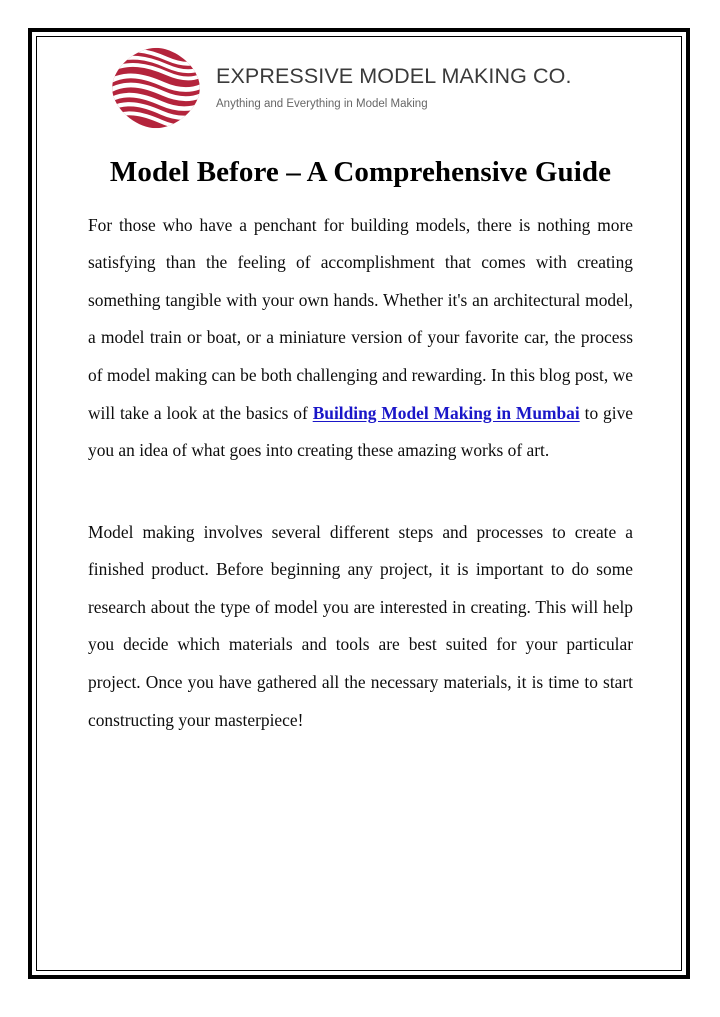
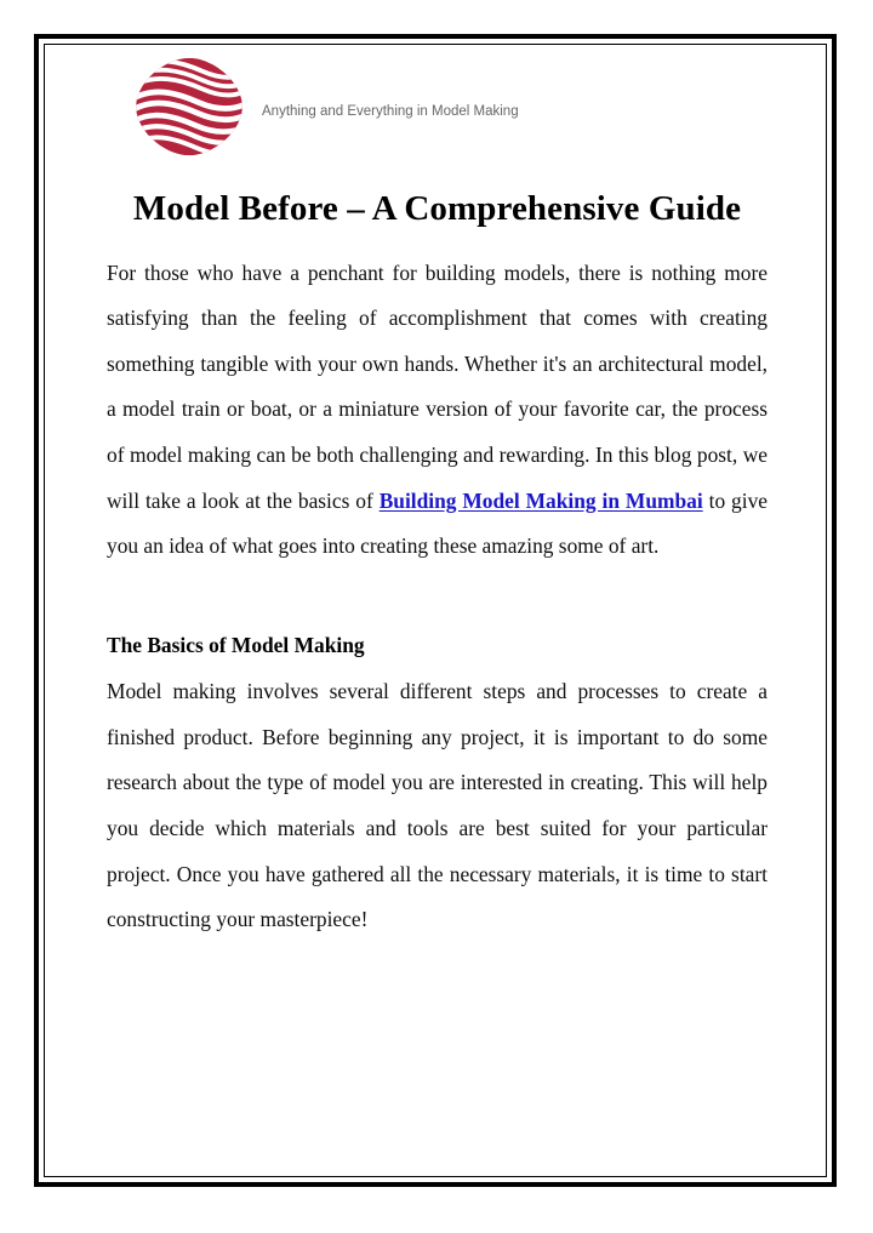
- EXPRESSIVE MODEL MAKING CO.
  Anything and Everything in Model Making
  Model Before – A Comprehensive Guide
- For those who have a penchant for building models, there is nothing more satisfying than the feeling of accomplishment that comes with creating something tangible with your own hands. Whether it's an architectural model, a model train or boat, or a miniature version of your favorite car, the process of model making can be both challenging and rewarding. In this blog post, we will take a look at the basics of Building Model Making in Mumbai to give you an idea of what goes into creating these amazing works of art.
+ For those who have a penchant for building models, there is nothing more satisfying than the feeling of accomplishment that comes with creating something tangible with your own hands. Whether it's an architectural model, a model train or boat, or a miniature version of your favorite car, the process of model making can be both challenging and rewarding. In this blog post, we will take a look at the basics of Building Model Making in Mumbai to give you an idea of what goes into creating these amazing some of art.
+ The Basics of Model Making
  Model making involves several different steps and processes to create a finished product. Before beginning any project, it is important to do some research about the type of model you are interested in creating. This will help you decide which materials and tools are best suited for your particular project. Once you have gathered all the necessary materials, it is time to start constructing your masterpiece!
